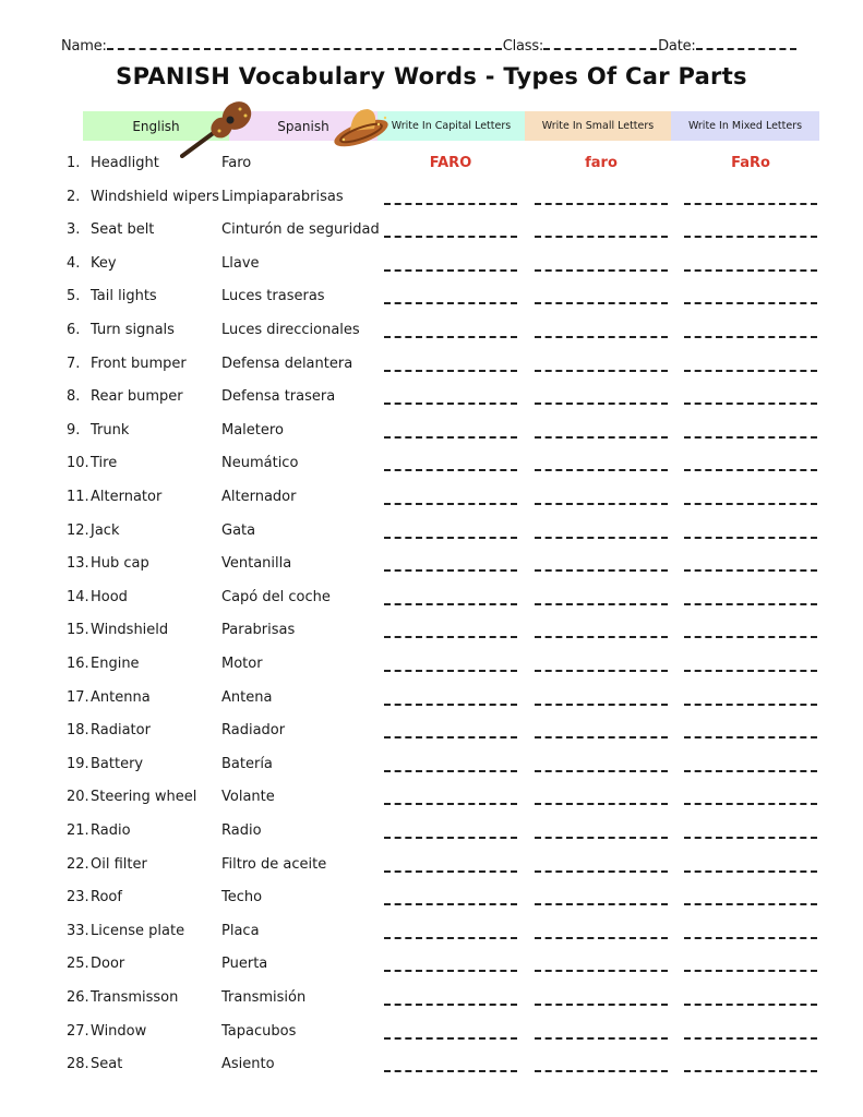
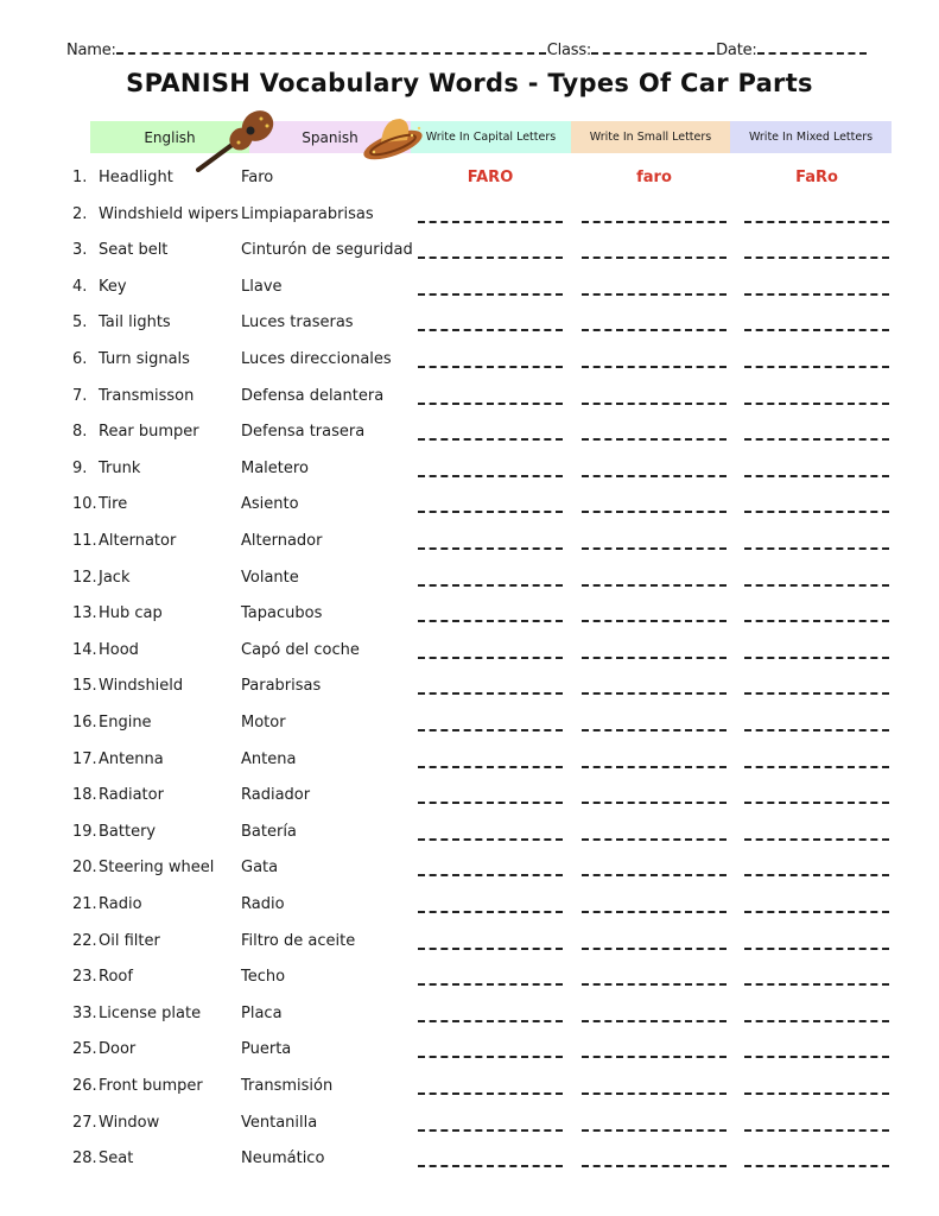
  Name: Class: Date:
  SPANISH Vocabulary Words - Types Of Car Parts
  English
  Spanish
  Write In Capital Letters
  Write In Small Letters
  Write In Mixed Letters
  1.
  Headlight
  Faro
  FARO
  faro
  FaRo
  2.
  Windshield wipers
  Limpiaparabrisas
  3.
  Seat belt
  Cinturón de seguridad
  4.
  Key
  Llave
  5.
  Tail lights
  Luces traseras
  6.
  Turn signals
  Luces direccionales
  7.
- Front bumper
+ Transmisson
  Defensa delantera
  8.
  Rear bumper
  Defensa trasera
  9.
  Trunk
  Maletero
  10.
  Tire
- Neumático
+ Asiento
  11.
  Alternator
  Alternador
  12.
  Jack
- Gata
+ Volante
  13.
  Hub cap
- Ventanilla
+ Tapacubos
  14.
  Hood
  Capó del coche
  15.
  Windshield
  Parabrisas
  16.
  Engine
  Motor
  17.
  Antenna
  Antena
  18.
  Radiator
  Radiador
  19.
  Battery
  Batería
  20.
  Steering wheel
- Volante
+ Gata
  21.
  Radio
  Radio
  22.
  Oil filter
  Filtro de aceite
  23.
  Roof
  Techo
  33.
  License plate
  Placa
  25.
  Door
  Puerta
  26.
- Transmisson
+ Front bumper
  Transmisión
  27.
  Window
- Tapacubos
+ Ventanilla
  28.
  Seat
- Asiento
+ Neumático
